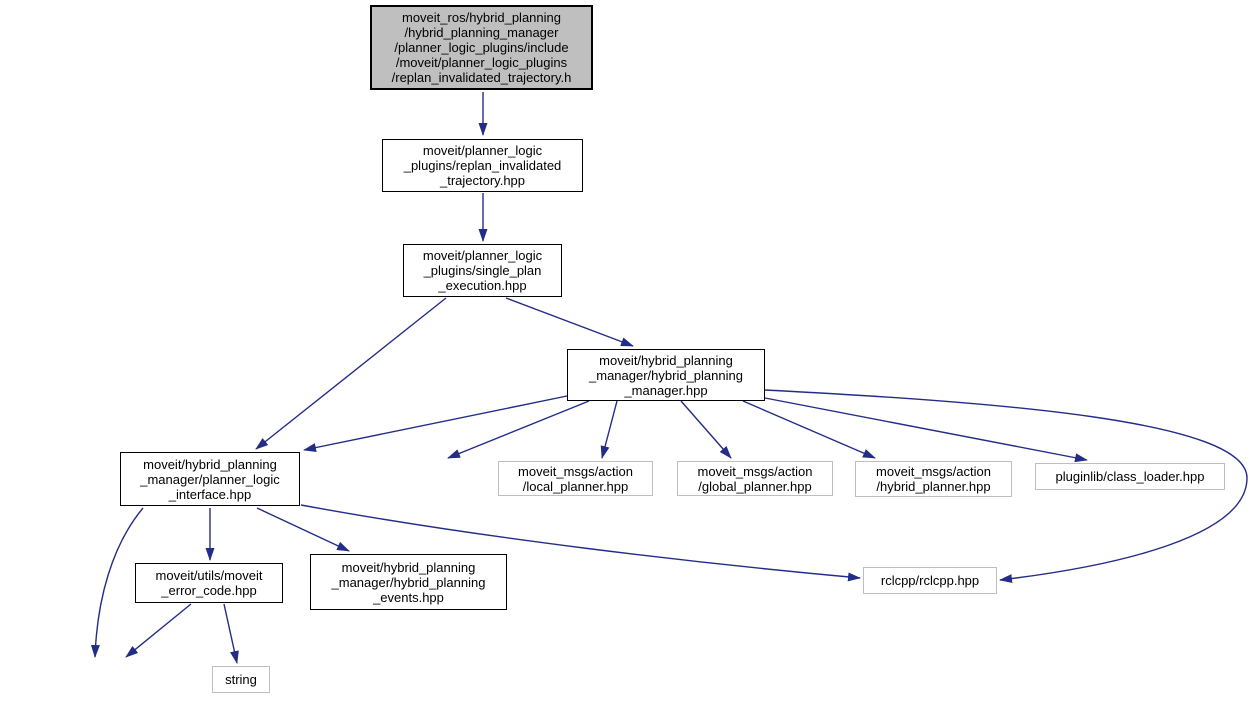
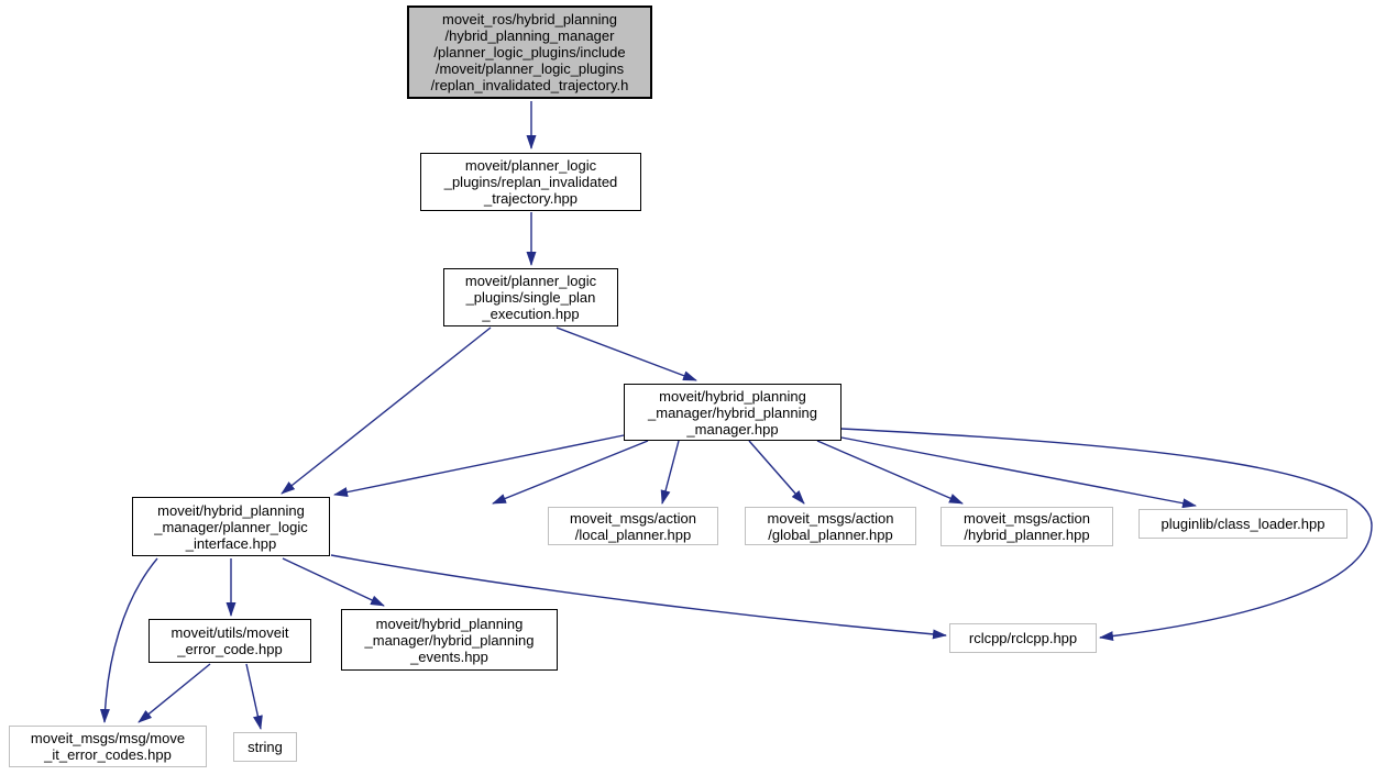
  moveit_ros/hybrid_planning
  /hybrid_planning_manager
  /planner_logic_plugins/include
  /moveit/planner_logic_plugins
  /replan_invalidated_trajectory.h
  moveit/planner_logic
  _plugins/replan_invalidated
  _trajectory.hpp
  moveit/planner_logic
  _plugins/single_plan
  _execution.hpp
  moveit/hybrid_planning
  _manager/hybrid_planning
  _manager.hpp
  moveit/hybrid_planning
  _manager/planner_logic
  _interface.hpp
  moveit_msgs/action
  /local_planner.hpp
  moveit_msgs/action
  /global_planner.hpp
  moveit_msgs/action
  /hybrid_planner.hpp
  pluginlib/class_loader.hpp
  moveit/utils/moveit
  _error_code.hpp
  moveit/hybrid_planning
  _manager/hybrid_planning
  _events.hpp
  rclcpp/rclcpp.hpp
+ moveit_msgs/msg/move
+ _it_error_codes.hpp
  string
